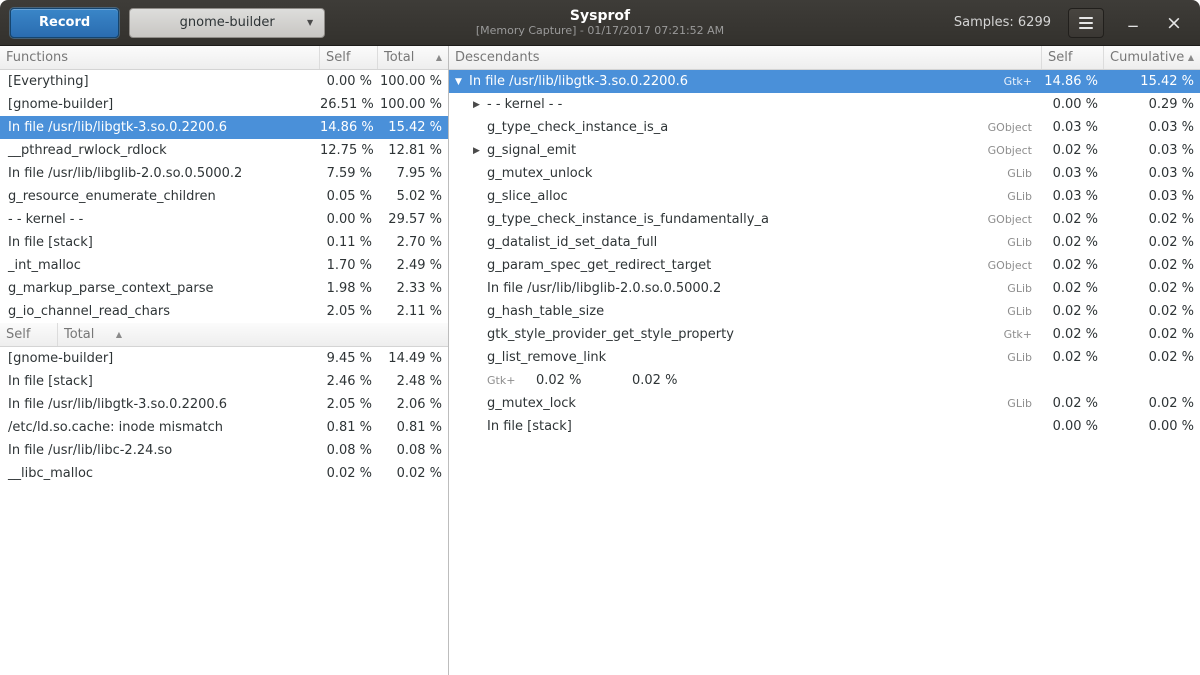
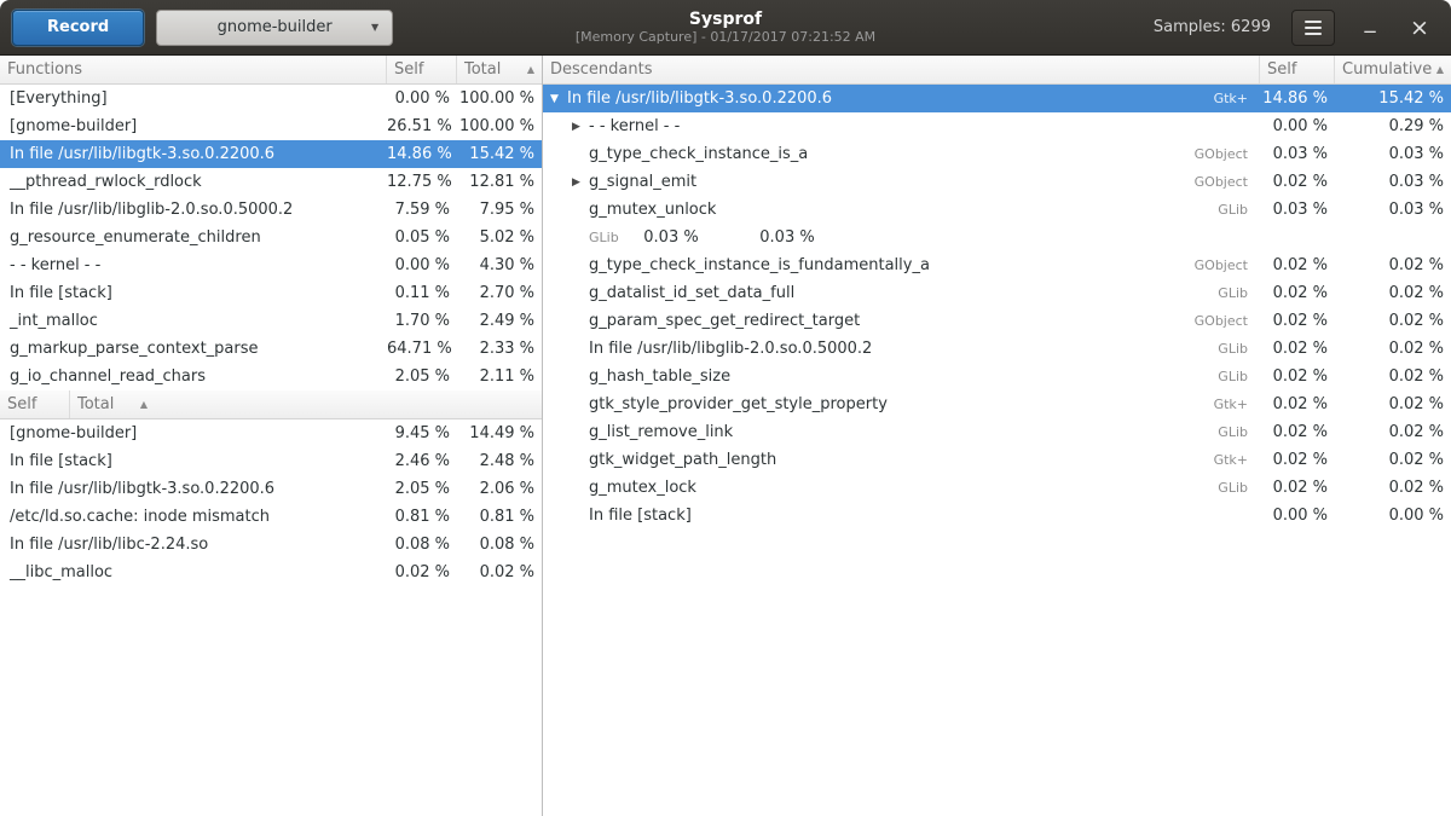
  Record
  gnome-builder
  ▼
  Sysprof
  [Memory Capture] - 01/17/2017 07:21:52 AM
  Samples: 6299
  −
  ×
  Functions
  Self
  Total
  ▲
  [Everything]
  0.00 %
  100.00 %
  [gnome-builder]
  26.51 %
  100.00 %
  In file /usr/lib/libgtk-3.so.0.2200.6
  14.86 %
  15.42 %
  __pthread_rwlock_rdlock
  12.75 %
  12.81 %
  In file /usr/lib/libglib-2.0.so.0.5000.2
  7.59 %
  7.95 %
  g_resource_enumerate_children
  0.05 %
  5.02 %
  - - kernel - -
  0.00 %
- 29.57 %
+ 4.30 %
  In file [stack]
  0.11 %
  2.70 %
  _int_malloc
  1.70 %
  2.49 %
  g_markup_parse_context_parse
- 1.98 %
+ 64.71 %
  2.33 %
  g_io_channel_read_chars
  2.05 %
  2.11 %
  Self
  Total
  ▲
  [gnome-builder]
  9.45 %
  14.49 %
  In file [stack]
  2.46 %
  2.48 %
  In file /usr/lib/libgtk-3.so.0.2200.6
  2.05 %
  2.06 %
  /etc/ld.so.cache: inode mismatch
  0.81 %
  0.81 %
  In file /usr/lib/libc-2.24.so
  0.08 %
  0.08 %
  __libc_malloc
  0.02 %
  0.02 %
  Descendants
  Self
  Cumulative
  ▲
  ▼
  In file /usr/lib/libgtk-3.so.0.2200.6
  Gtk+
  14.86 %
  15.42 %
  ▶
  - - kernel - -
  0.00 %
  0.29 %
  g_type_check_instance_is_a
  GObject
  0.03 %
  0.03 %
  ▶
  g_signal_emit
  GObject
  0.02 %
  0.03 %
  g_mutex_unlock
  GLib
  0.03 %
  0.03 %
- g_slice_alloc
  GLib
  0.03 %
  0.03 %
  g_type_check_instance_is_fundamentally_a
  GObject
  0.02 %
  0.02 %
  g_datalist_id_set_data_full
  GLib
  0.02 %
  0.02 %
  g_param_spec_get_redirect_target
  GObject
  0.02 %
  0.02 %
  In file /usr/lib/libglib-2.0.so.0.5000.2
  GLib
  0.02 %
  0.02 %
  g_hash_table_size
  GLib
  0.02 %
  0.02 %
  gtk_style_provider_get_style_property
  Gtk+
  0.02 %
  0.02 %
  g_list_remove_link
  GLib
  0.02 %
  0.02 %
+ gtk_widget_path_length
  Gtk+
  0.02 %
  0.02 %
  g_mutex_lock
  GLib
  0.02 %
  0.02 %
  In file [stack]
  0.00 %
  0.00 %
